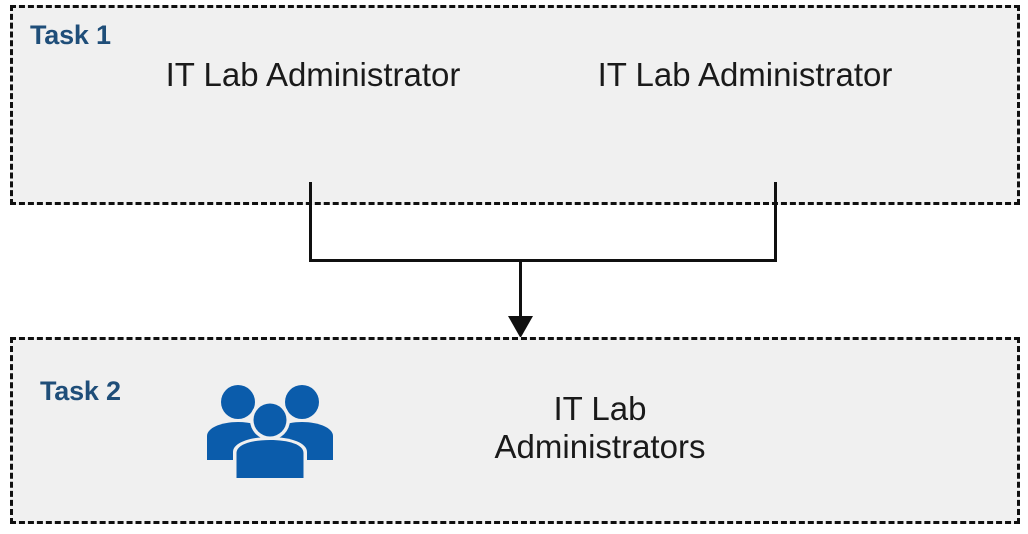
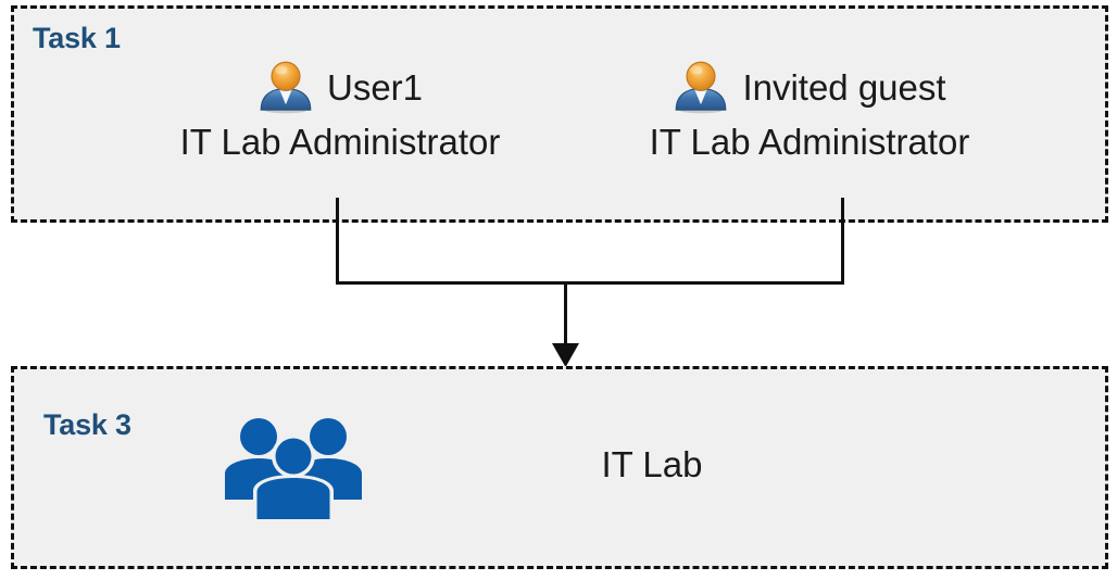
  Task 1
+ User1
  IT Lab Administrator
+ Invited guest
  IT Lab Administrator
- Task 2
+ Task 3
  IT Lab
- Administrators
